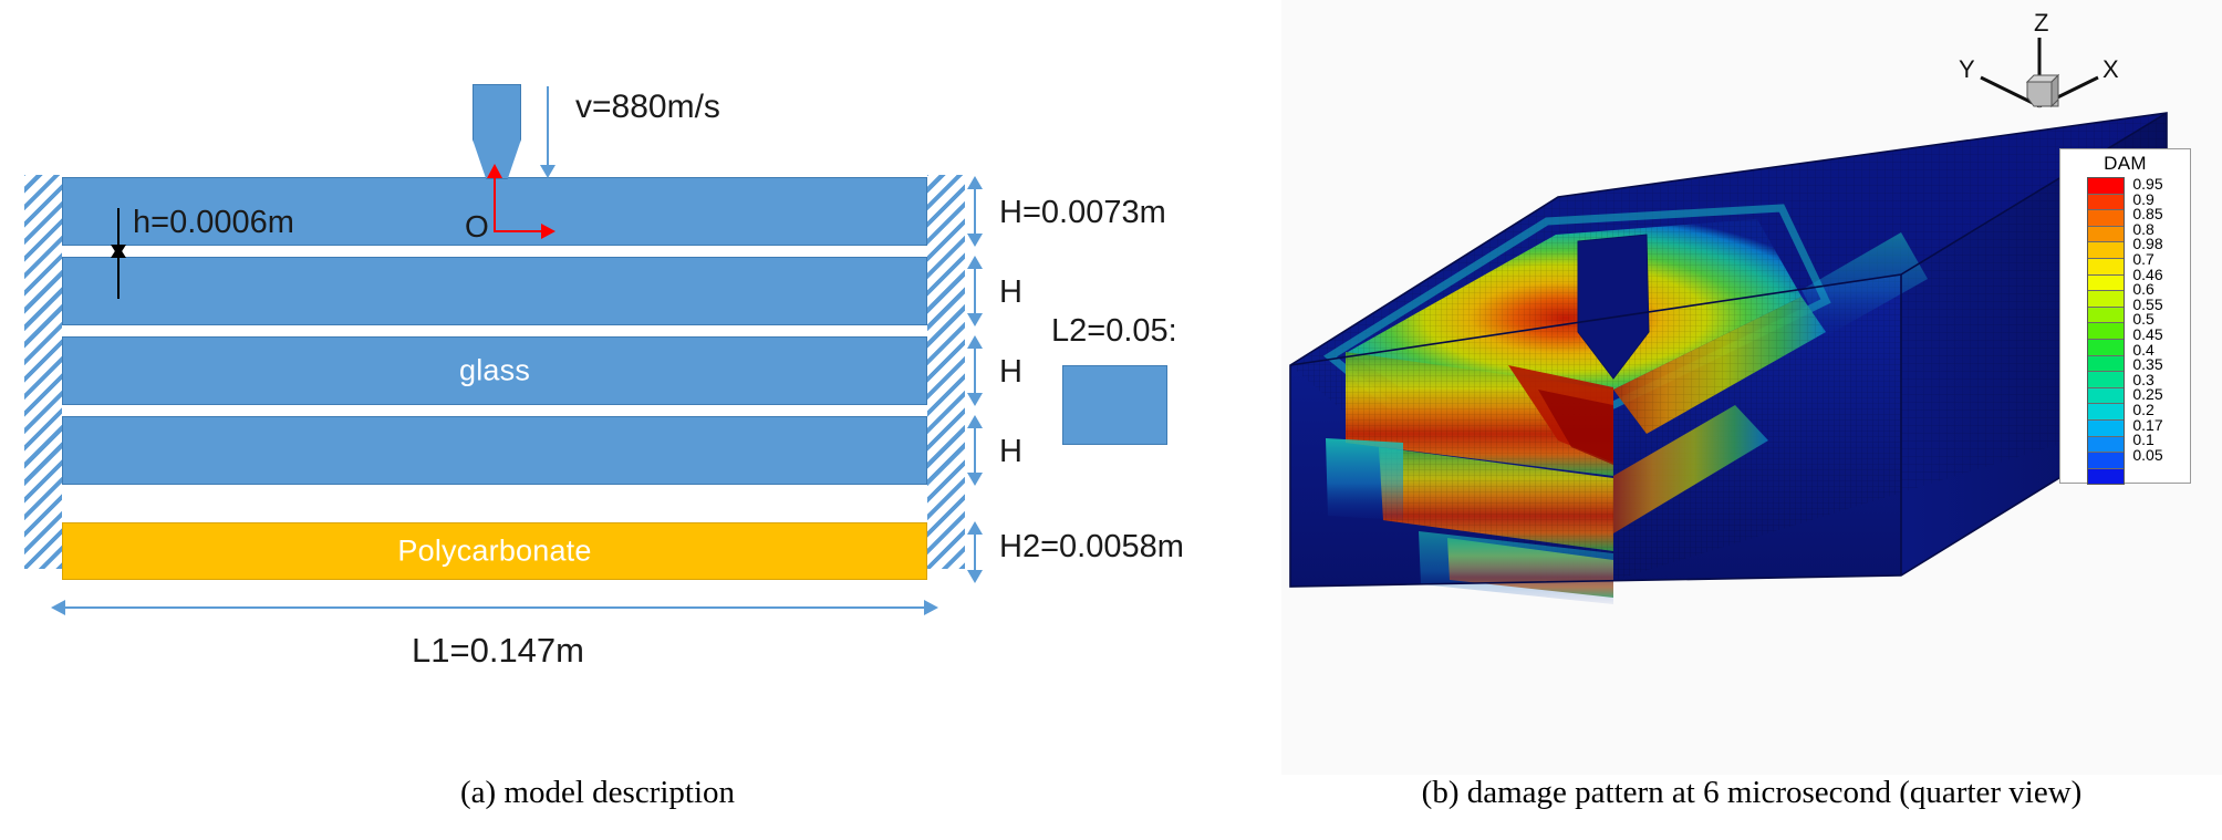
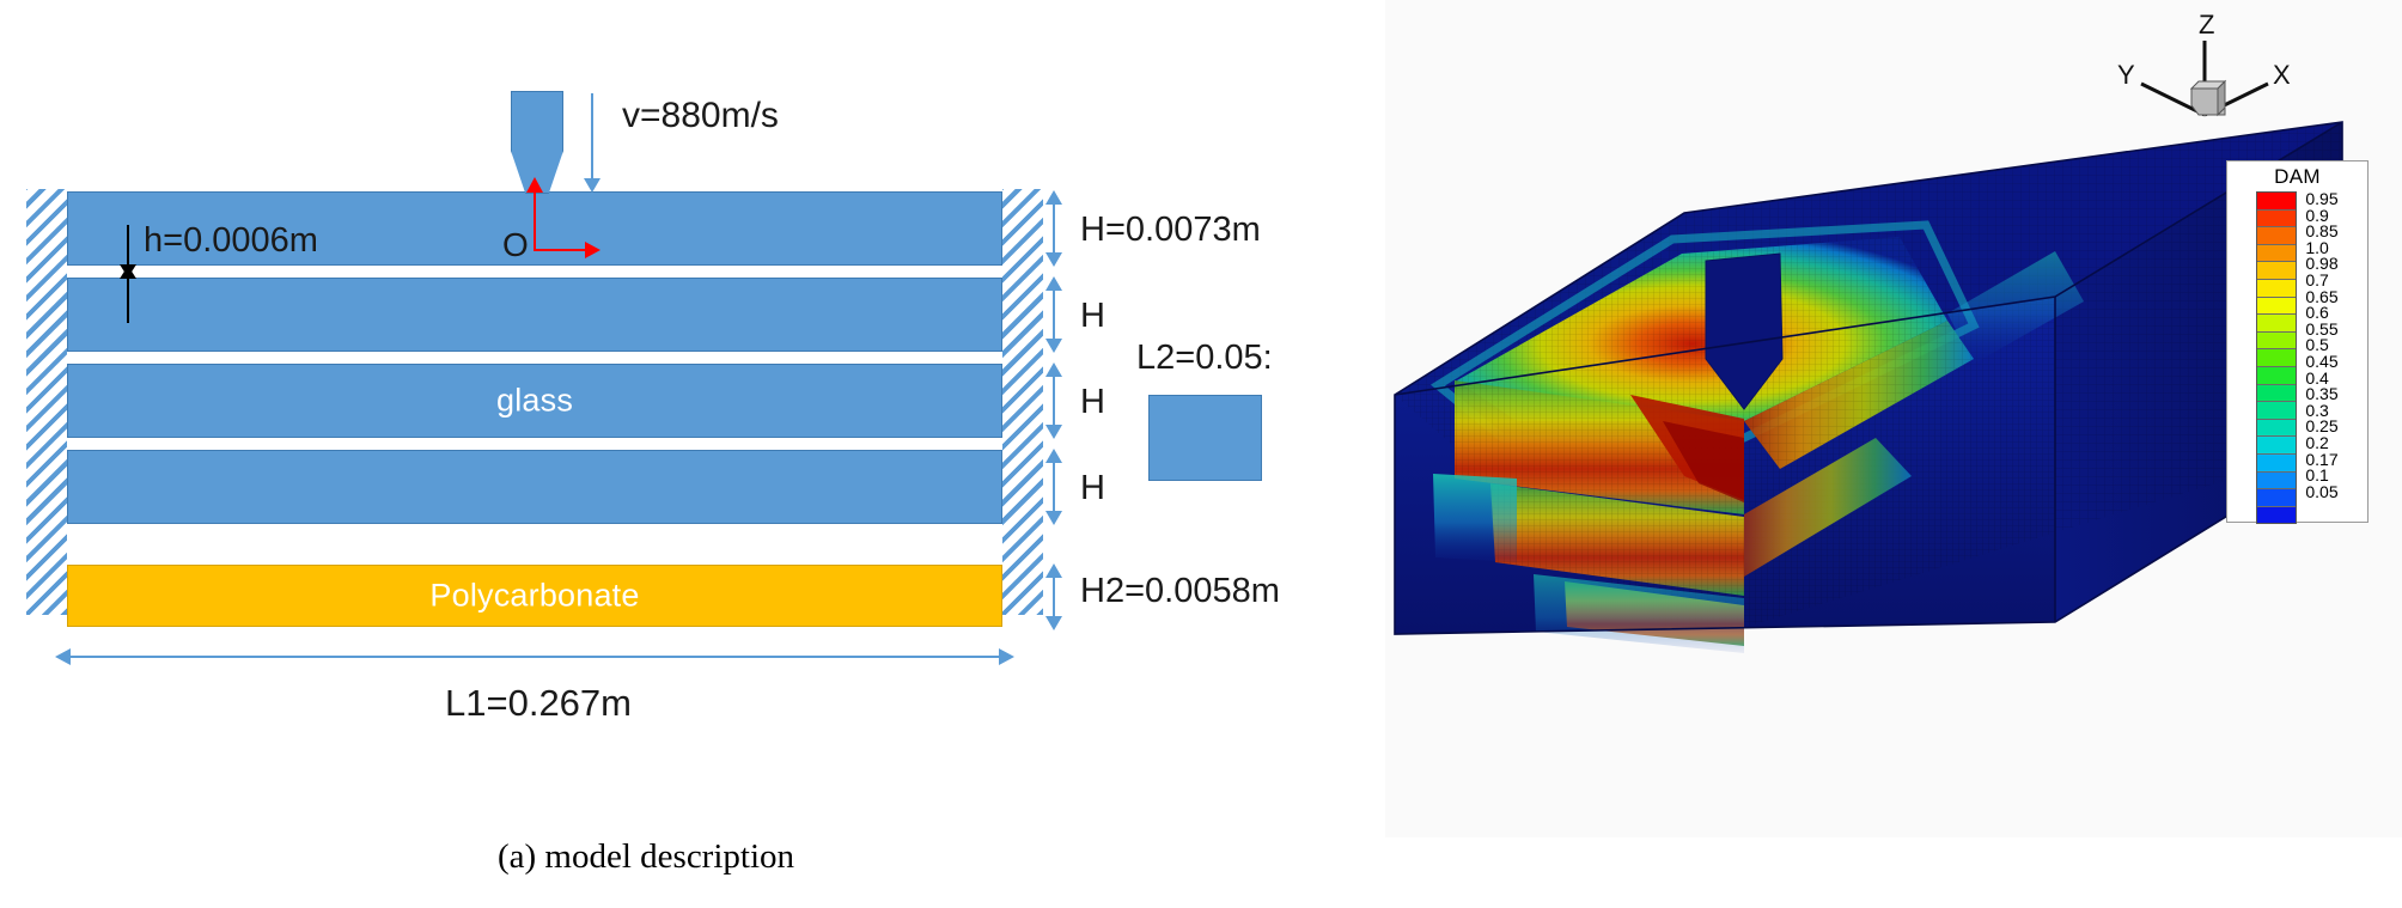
  glass
  Polycarbonate
  v=880m/s
  O
  h=0.0006m
  H=0.0073m
  H
  H
  H
  H2=0.0058m
- L1=0.147m
+ L1=0.267m
  L2=0.05:
  Z
  Y
  X
  DAM
  0.95
  0.9
  0.85
- 0.8
+ 1.0
  0.98
  0.7
- 0.46
+ 0.65
  0.6
  0.55
  0.5
  0.45
  0.4
  0.35
  0.3
  0.25
  0.2
  0.17
  0.1
  0.05
  (a) model description
- (b) damage pattern at 6 microsecond (quarter view)
